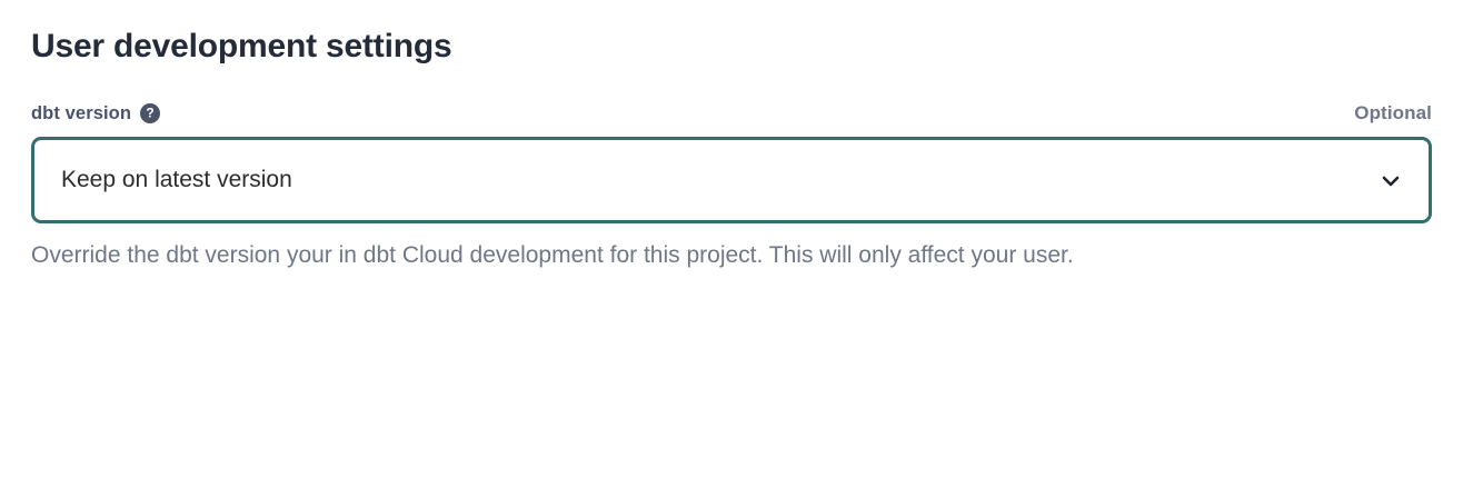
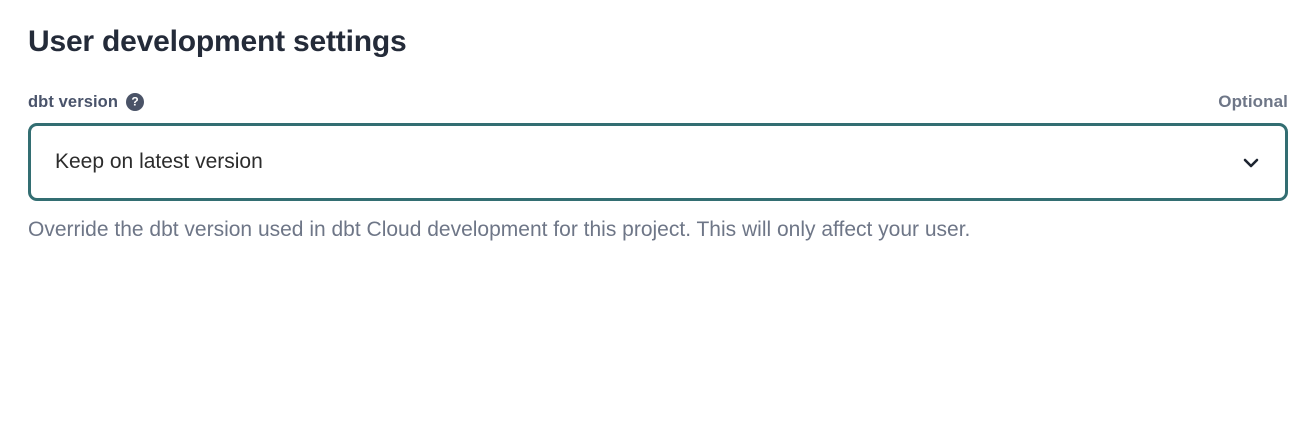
  User development settings
  dbt version
  ?
  Optional
  Keep on latest version
- Override the dbt version your in dbt Cloud development for this project. This will only affect your user.
+ Override the dbt version used in dbt Cloud development for this project. This will only affect your user.
